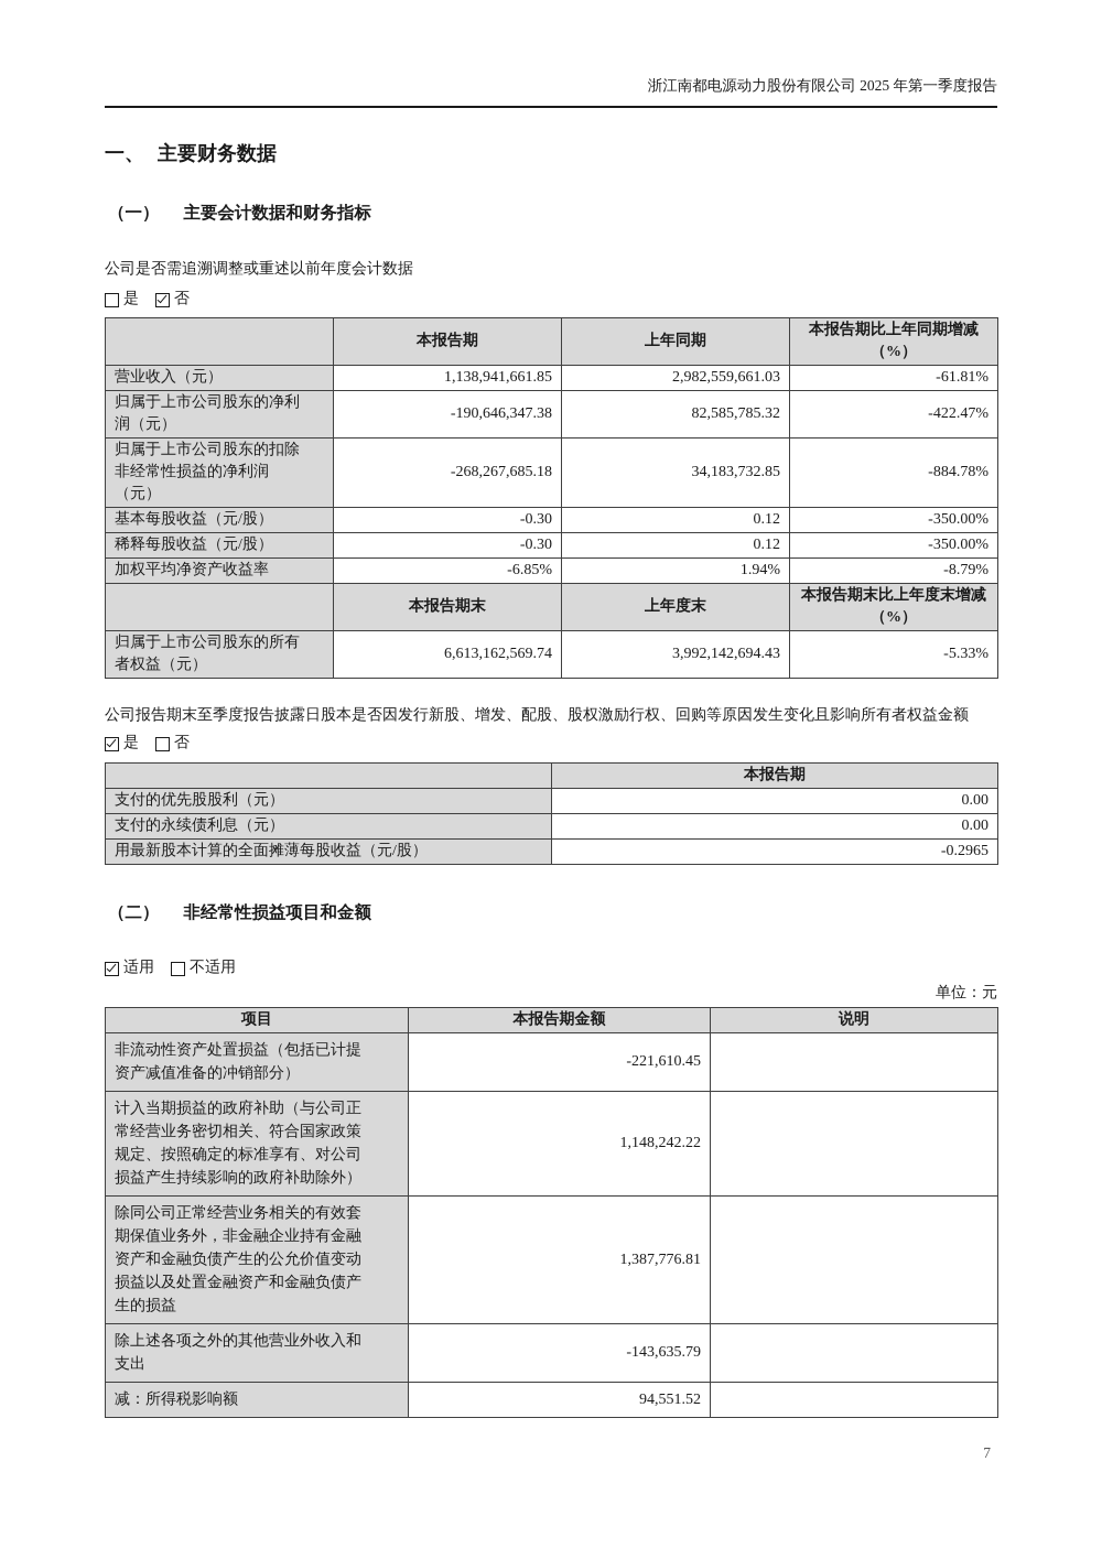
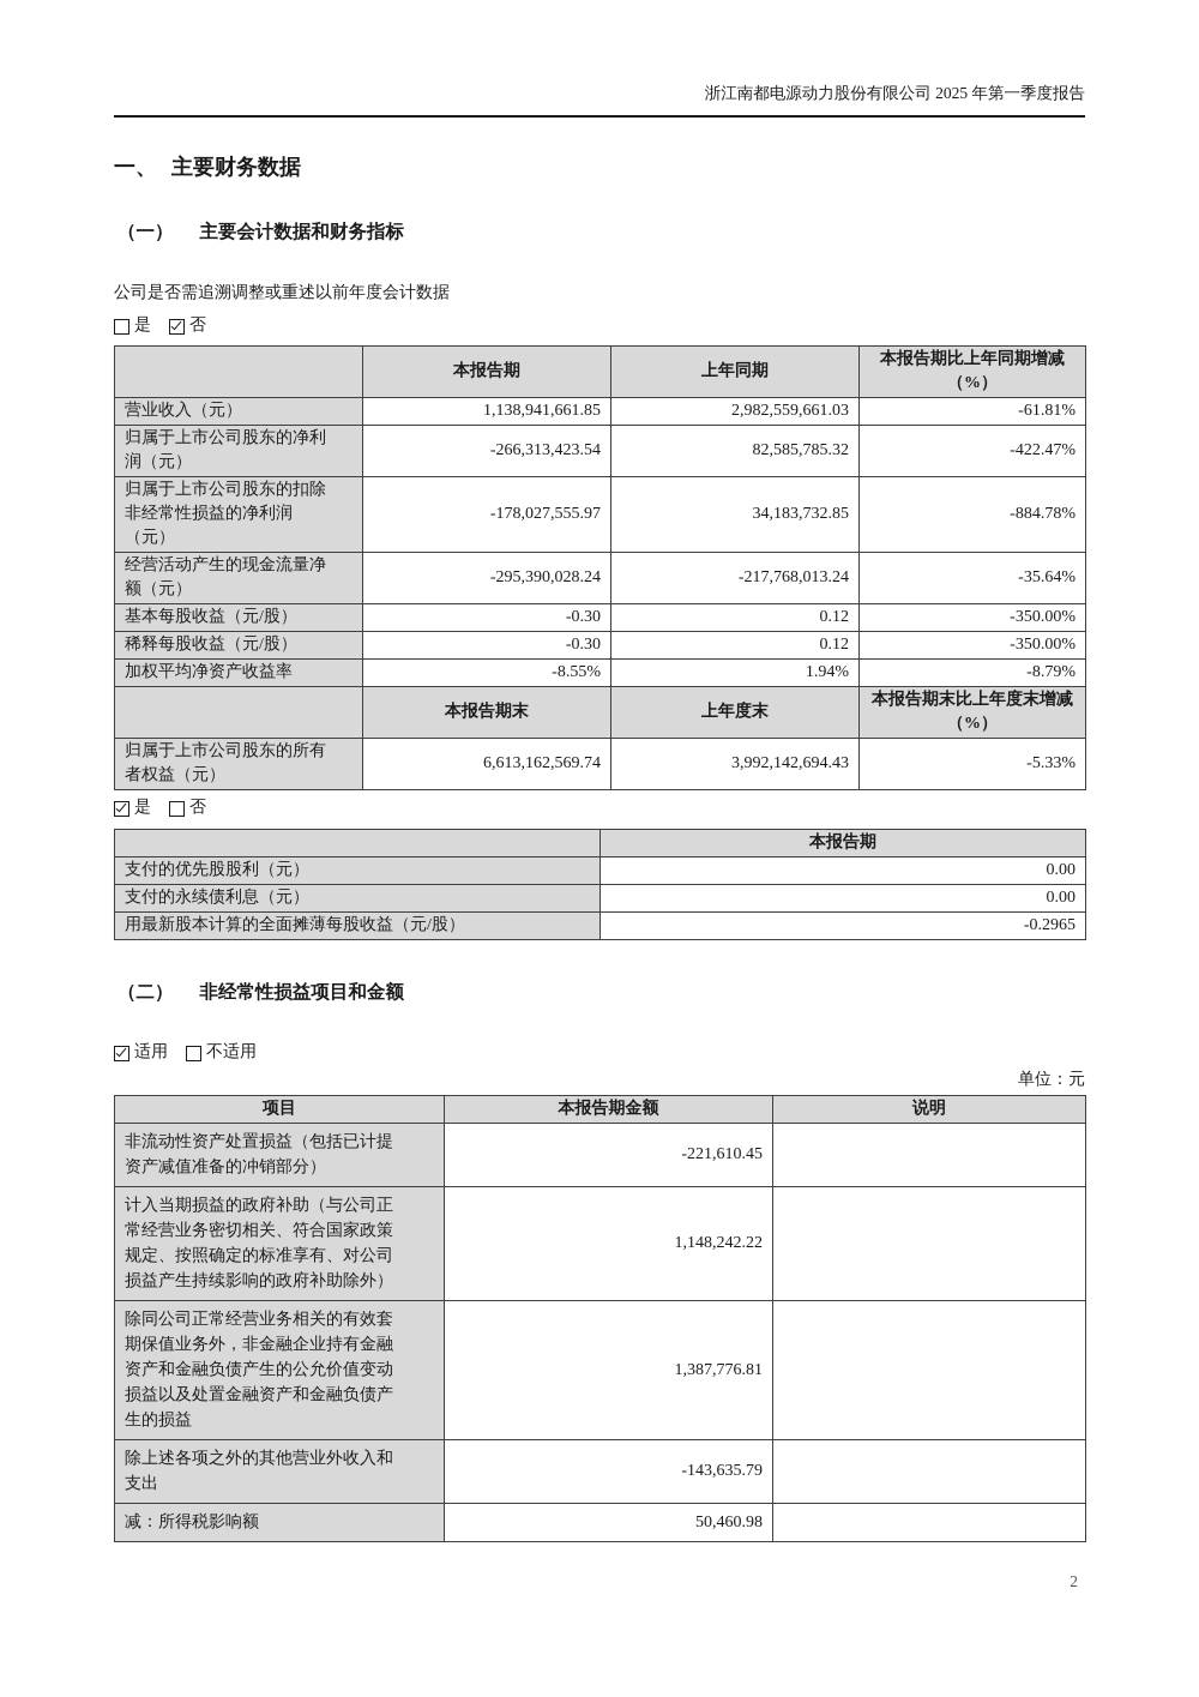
  浙江南都电源动力股份有限公司 2025 年第一季度报告
  一、 主要财务数据
  （一） 主要会计数据和财务指标
  公司是否需追溯调整或重述以前年度会计数据
  是
  否
  	本报告期	上年同期	本报告期比上年同期增减（%）
  营业收入（元）	1,138,941,661.85	2,982,559,661.03	-61.81%
- 归属于上市公司股东的净利润（元）	-190,646,347.38	82,585,785.32	-422.47%
+ 归属于上市公司股东的净利润（元）	-266,313,423.54	82,585,785.32	-422.47%
- 归属于上市公司股东的扣除非经常性损益的净利润（元）	-268,267,685.18	34,183,732.85	-884.78%
+ 归属于上市公司股东的扣除非经常性损益的净利润（元）	-178,027,555.97	34,183,732.85	-884.78%
+ 经营活动产生的现金流量净额（元）	-295,390,028.24	-217,768,013.24	-35.64%
  基本每股收益（元/股）	-0.30	0.12	-350.00%
  稀释每股收益（元/股）	-0.30	0.12	-350.00%
- 加权平均净资产收益率	-6.85%	1.94%	-8.79%
+ 加权平均净资产收益率	-8.55%	1.94%	-8.79%
  	本报告期末	上年度末	本报告期末比上年度末增减（%）
  归属于上市公司股东的所有者权益（元）	6,613,162,569.74	3,992,142,694.43	-5.33%
- 公司报告期末至季度报告披露日股本是否因发行新股、增发、配股、股权激励行权、回购等原因发生变化且影响所有者权益金额
  是
  否
  	本报告期
  支付的优先股股利（元）	0.00
  支付的永续债利息（元）	0.00
  用最新股本计算的全面摊薄每股收益（元/股）	-0.2965
  （二） 非经常性损益项目和金额
  适用
  不适用
  单位：元
  项目	本报告期金额	说明
  非流动性资产处置损益（包括已计提资产减值准备的冲销部分）	-221,610.45
  计入当期损益的政府补助（与公司正常经营业务密切相关、符合国家政策规定、按照确定的标准享有、对公司损益产生持续影响的政府补助除外）	1,148,242.22
  除同公司正常经营业务相关的有效套期保值业务外，非金融企业持有金融资产和金融负债产生的公允价值变动损益以及处置金融资产和金融负债产生的损益	1,387,776.81
  除上述各项之外的其他营业外收入和支出	-143,635.79
- 减：所得税影响额	94,551.52
+ 减：所得税影响额	50,460.98
- 7
+ 2
